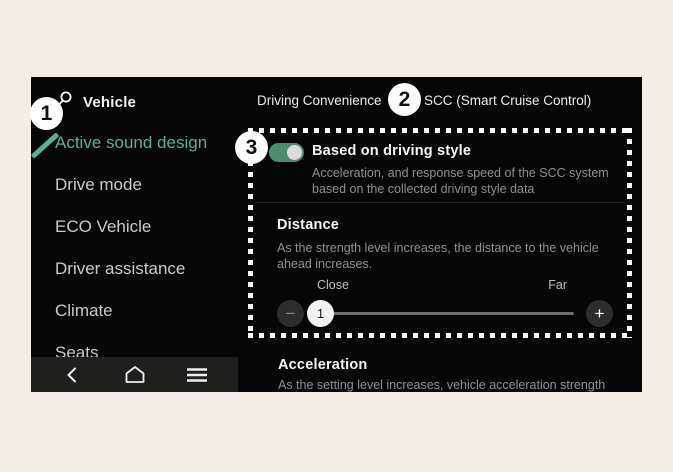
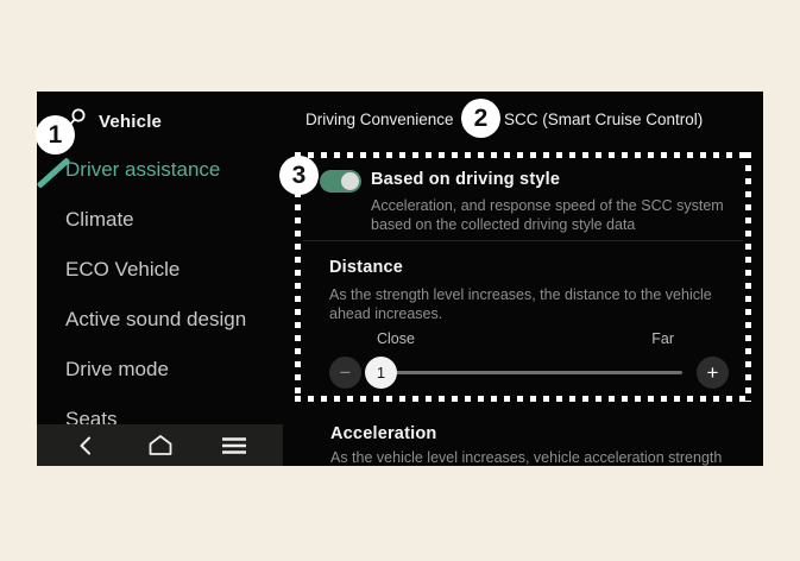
  Vehicle
- Active sound design
+ Driver assistance
- Drive mode
+ Climate
  ECO Vehicle
- Driver assistance
+ Active sound design
- Climate
+ Drive mode
  Seats
  Driving Convenience
  SCC (Smart Cruise Control)
  Based on driving style
  Acceleration, and response speed of the SCC system based on the collected driving style data
  Distance
  As the strength level increases, the distance to the vehicle ahead increases.
  Close
  Far
  −
  1
  +
  Acceleration
- As the setting level increases, vehicle acceleration strength
+ As the vehicle level increases, vehicle acceleration strength
  1
  2
  3
